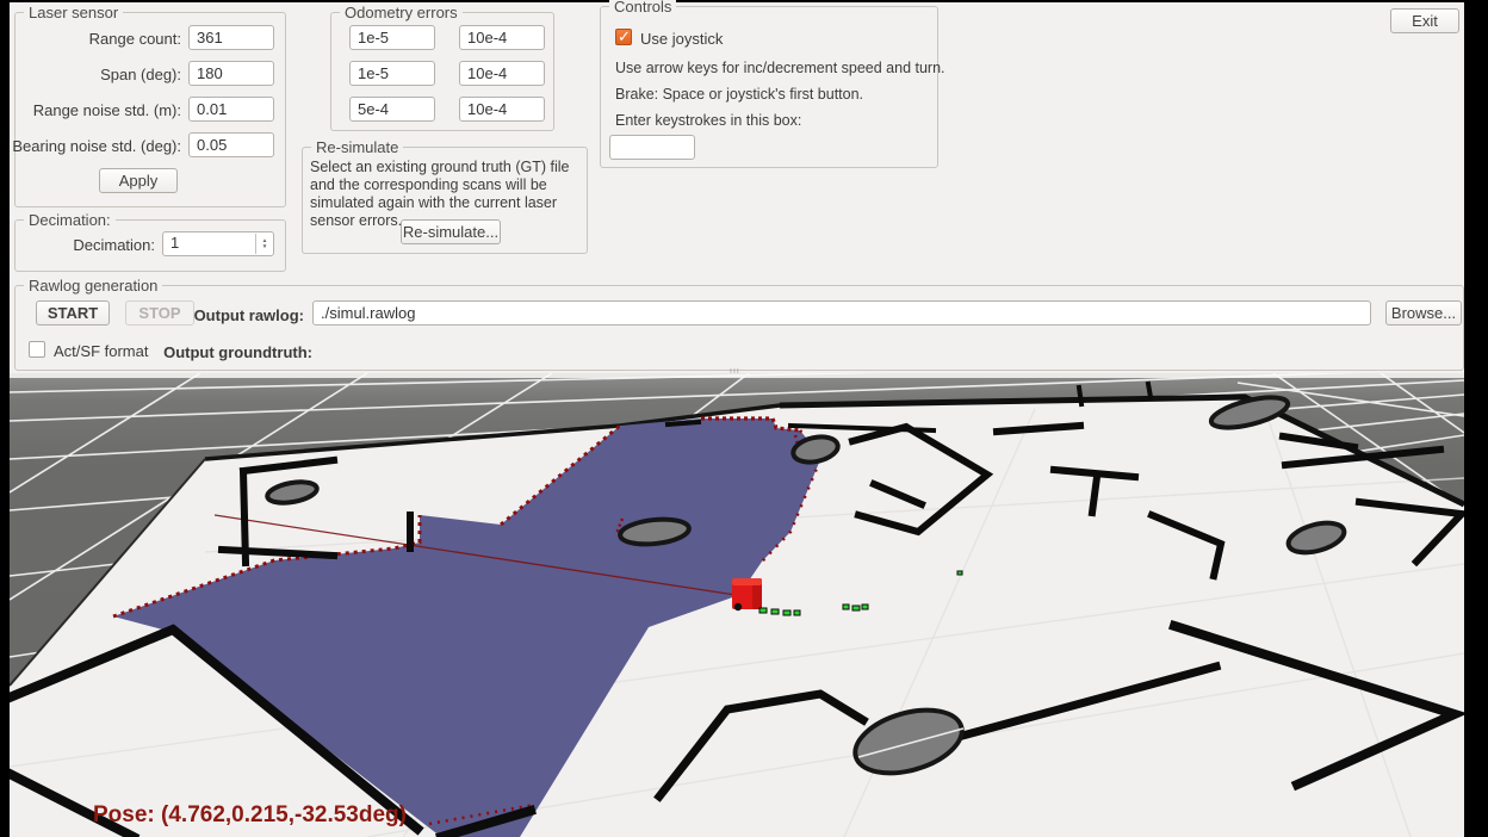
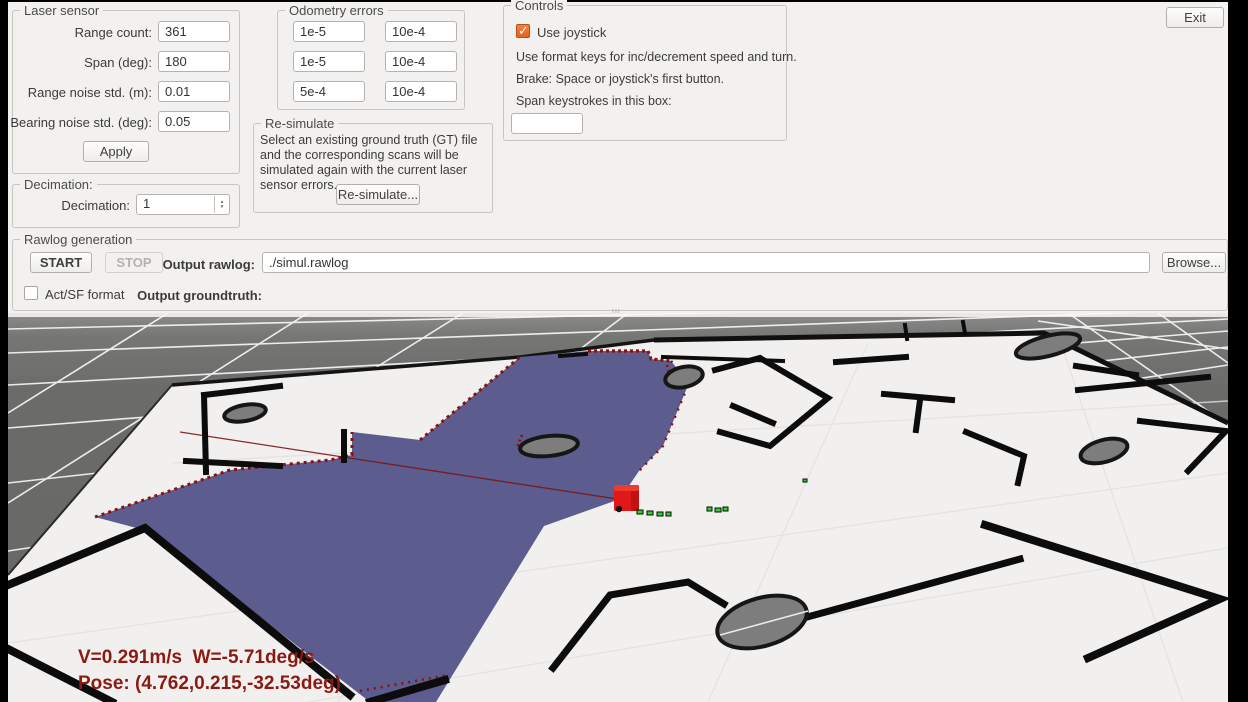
  Laser sensor
  Range count:
  361
  Span (deg):
  180
  Range noise std. (m):
  0.01
  Bearing noise std. (deg):
  0.05
  Apply
  Decimation:
  Decimation:
  1
  Odometry errors
  1e-5
  10e-4
  1e-5
  10e-4
  5e-4
  10e-4
  Re-simulate
  Select an existing ground truth (GT) file and the corresponding scans will be simulated again with the current laser sensor errors
  Re-simulate...
  Controls
  ✓
  Use joystick
- Use arrow keys for inc/decrement speed and turn.
+ Use format keys for inc/decrement speed and turn.
  Brake: Space or joystick's first button.
- Enter keystrokes in this box:
+ Span keystrokes in this box:
  Exit
  Rawlog generation
  START
  STOP
  Output rawlog:
  ./simul.rawlog
  Browse...
  Act/SF format
  Output groundtruth:
+ V=0.291m/s W=-5.71deg/s
  Pose: (4.762,0.215,-32.53deg)
